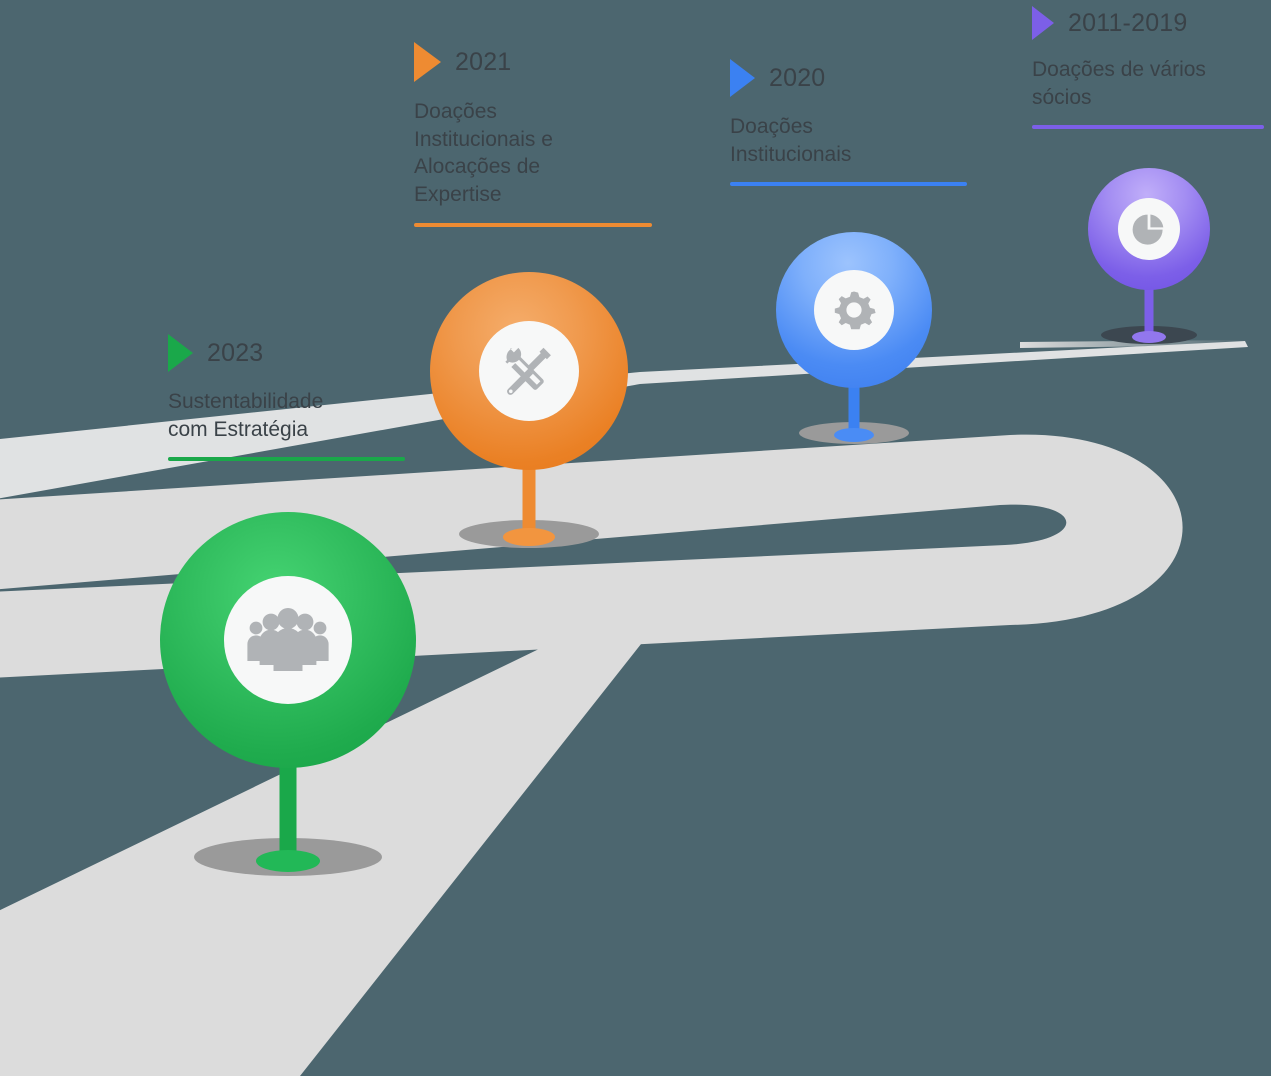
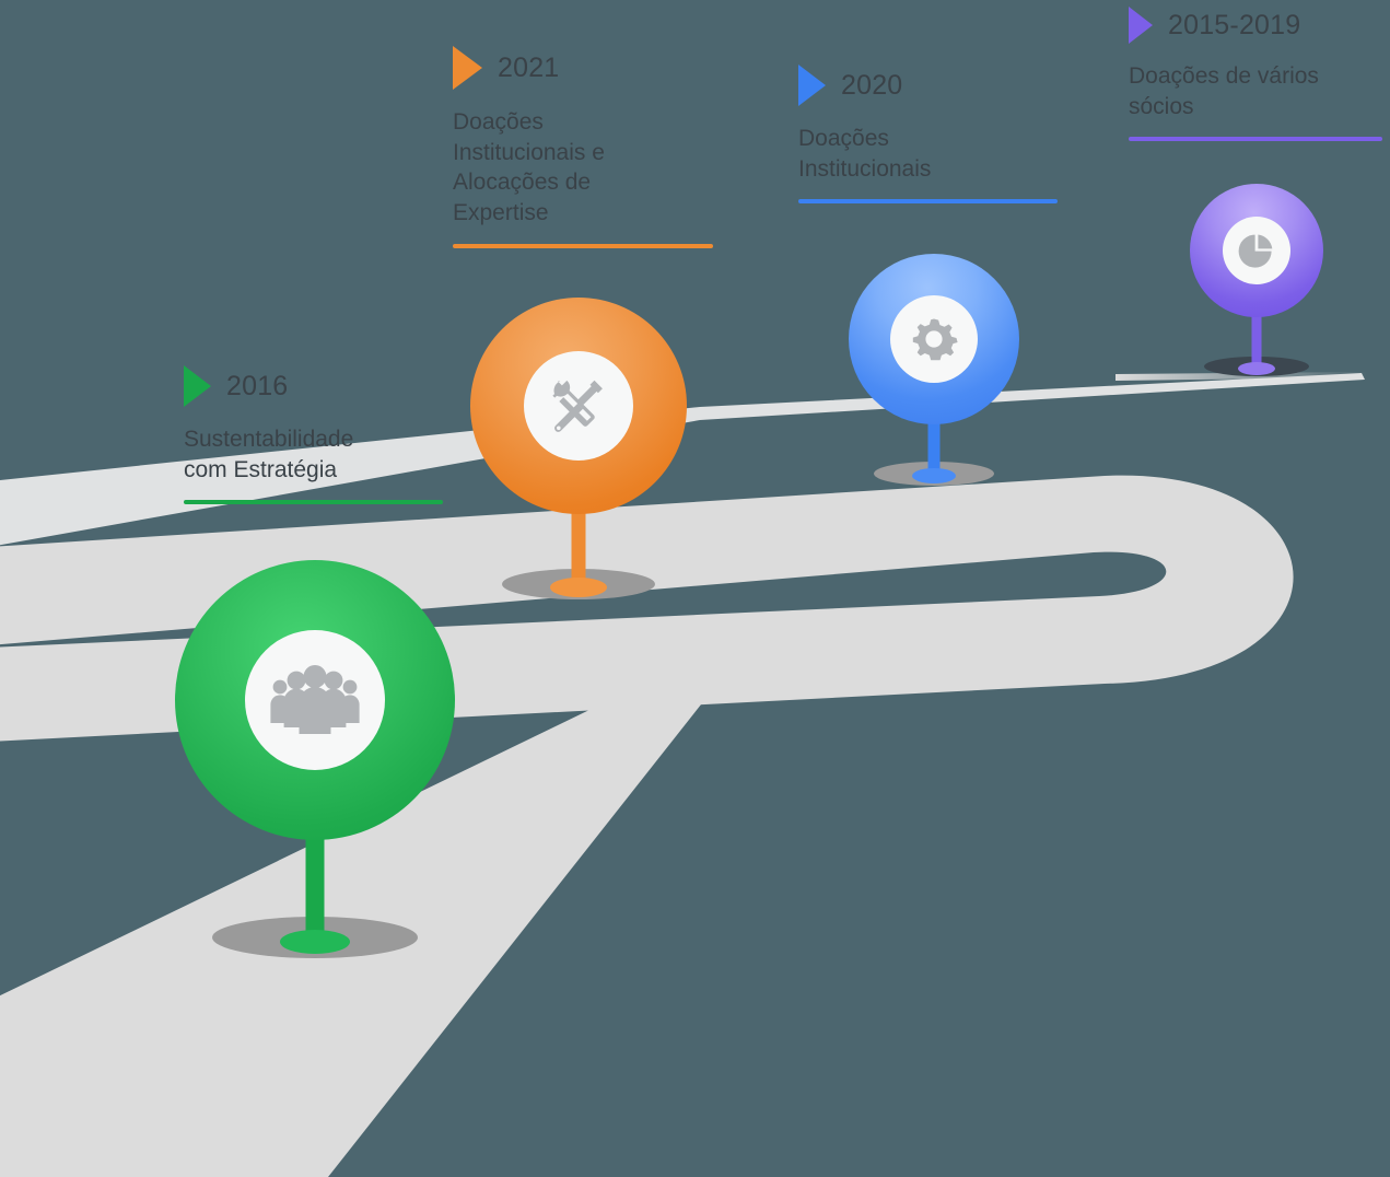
- 2011-2019
+ 2015-2019
  Doações de vários
  sócios
  2020
  Doações
  Institucionais
  2021
  Doações
  Institucionais e
  Alocações de
  Expertise
- 2023
+ 2016
  Sustentabilidade
  com Estratégia
